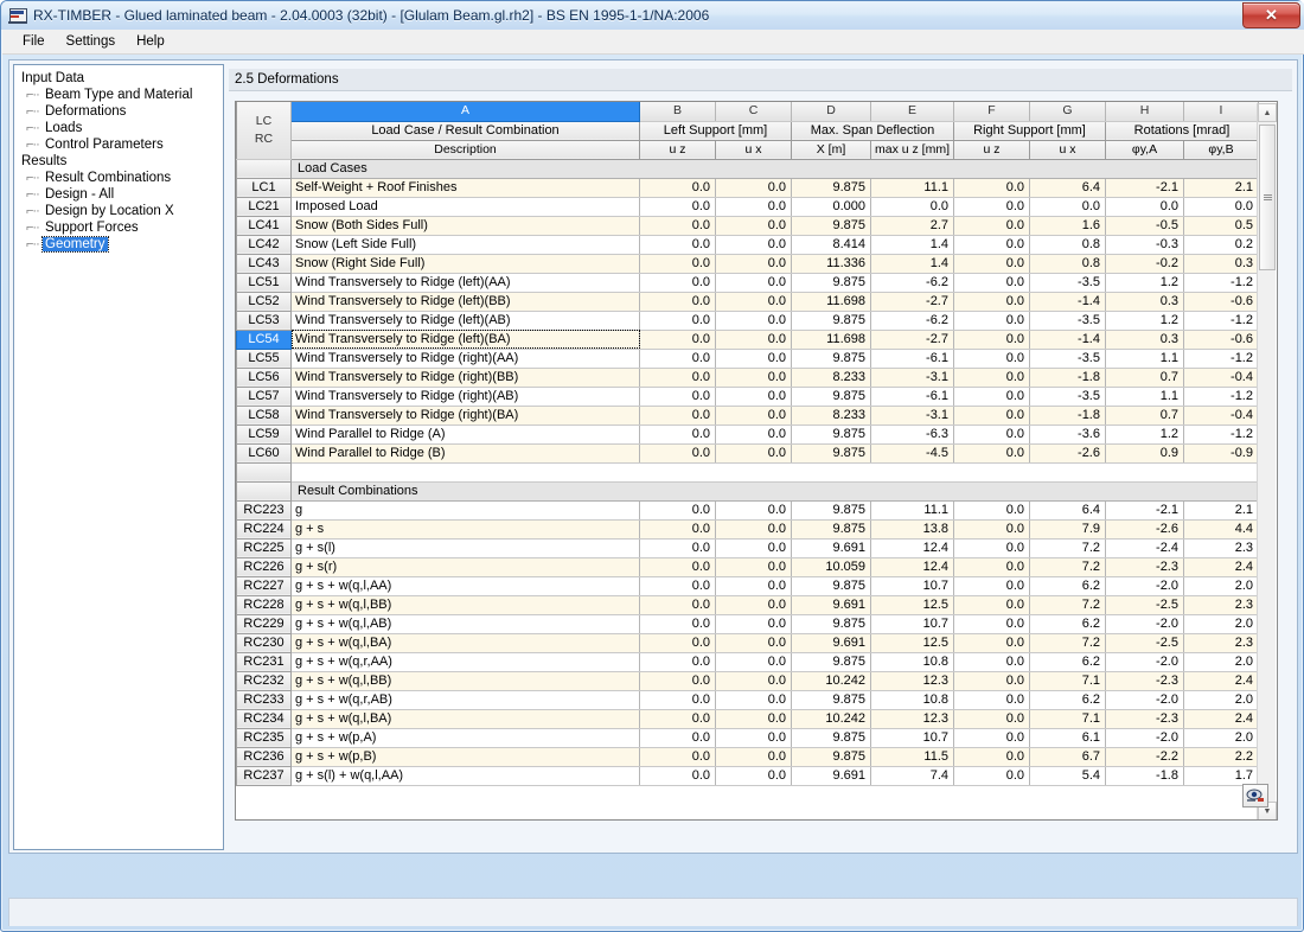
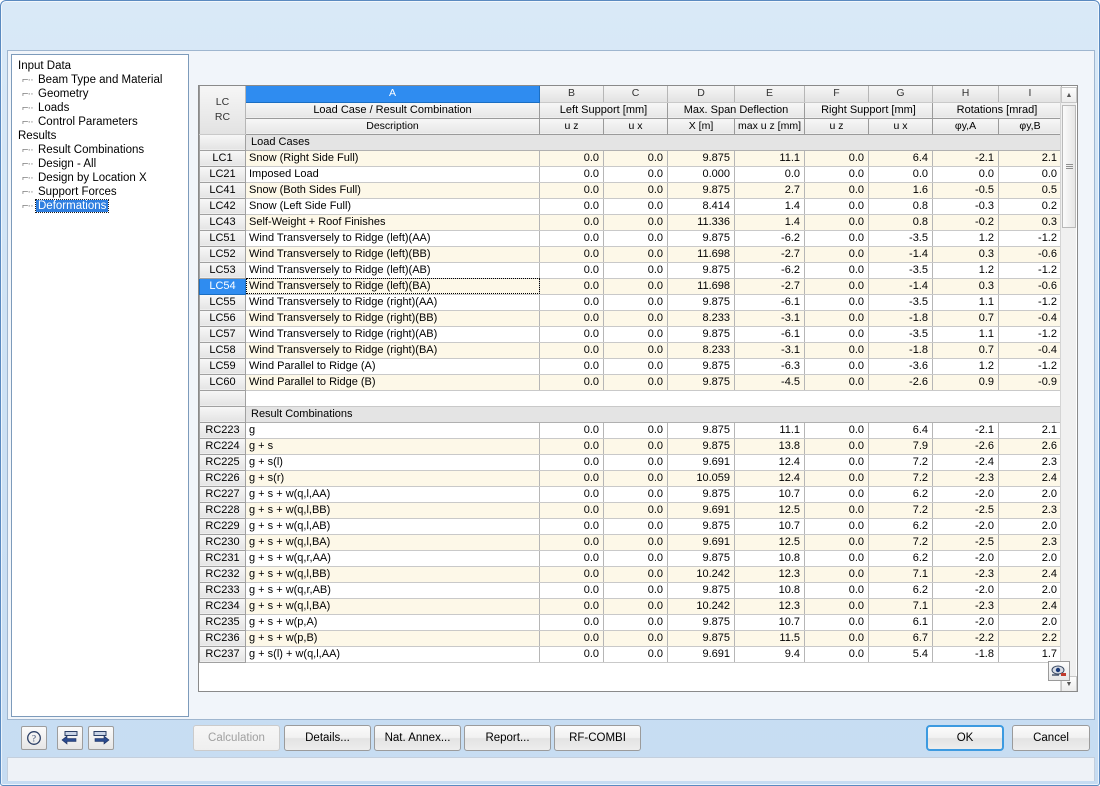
- RX-TIMBER - Glued laminated beam - 2.04.0003 (32bit) - [Glulam Beam.gl.rh2] - BS EN 1995-1-1/NA:2006
- ✕
- File
- Settings
- Help
  Input Data
  ⌐··
  Beam Type and Material
  ⌐··
- Deformations
+ Geometry
  ⌐··
  Loads
  ⌐··
  Control Parameters
  Results
  ⌐··
  Result Combinations
  ⌐··
  Design - All
  ⌐··
  Design by Location X
  ⌐··
  Support Forces
  ⌐··
- Geometry
+ Deformations
- 2.5 Deformations
  LCRC	A	B	C	D	E	F	G	H	I
  Load Case / Result Combination	Left Support [mm]	Max. Span Deflection	Right Support [mm]	Rotations [mrad]
  Description	u z	u x	X [m]	max u z [mm]	u z	u x	φy,A	φy,B
  	Load Cases
- LC1	Self-Weight + Roof Finishes	0.0	0.0	9.875	11.1	0.0	6.4	-2.1	2.1
+ LC1	Snow (Right Side Full)	0.0	0.0	9.875	11.1	0.0	6.4	-2.1	2.1
  LC21	Imposed Load	0.0	0.0	0.000	0.0	0.0	0.0	0.0	0.0
  LC41	Snow (Both Sides Full)	0.0	0.0	9.875	2.7	0.0	1.6	-0.5	0.5
  LC42	Snow (Left Side Full)	0.0	0.0	8.414	1.4	0.0	0.8	-0.3	0.2
- LC43	Snow (Right Side Full)	0.0	0.0	11.336	1.4	0.0	0.8	-0.2	0.3
+ LC43	Self-Weight + Roof Finishes	0.0	0.0	11.336	1.4	0.0	0.8	-0.2	0.3
  LC51	Wind Transversely to Ridge (left)(AA)	0.0	0.0	9.875	-6.2	0.0	-3.5	1.2	-1.2
  LC52	Wind Transversely to Ridge (left)(BB)	0.0	0.0	11.698	-2.7	0.0	-1.4	0.3	-0.6
  LC53	Wind Transversely to Ridge (left)(AB)	0.0	0.0	9.875	-6.2	0.0	-3.5	1.2	-1.2
  LC54	Wind Transversely to Ridge (left)(BA)	0.0	0.0	11.698	-2.7	0.0	-1.4	0.3	-0.6
  LC55	Wind Transversely to Ridge (right)(AA)	0.0	0.0	9.875	-6.1	0.0	-3.5	1.1	-1.2
  LC56	Wind Transversely to Ridge (right)(BB)	0.0	0.0	8.233	-3.1	0.0	-1.8	0.7	-0.4
  LC57	Wind Transversely to Ridge (right)(AB)	0.0	0.0	9.875	-6.1	0.0	-3.5	1.1	-1.2
  LC58	Wind Transversely to Ridge (right)(BA)	0.0	0.0	8.233	-3.1	0.0	-1.8	0.7	-0.4
  LC59	Wind Parallel to Ridge (A)	0.0	0.0	9.875	-6.3	0.0	-3.6	1.2	-1.2
  LC60	Wind Parallel to Ridge (B)	0.0	0.0	9.875	-4.5	0.0	-2.6	0.9	-0.9
  	Result Combinations
  RC223	g	0.0	0.0	9.875	11.1	0.0	6.4	-2.1	2.1
- RC224	g + s	0.0	0.0	9.875	13.8	0.0	7.9	-2.6	4.4
+ RC224	g + s	0.0	0.0	9.875	13.8	0.0	7.9	-2.6	2.6
  RC225	g + s(l)	0.0	0.0	9.691	12.4	0.0	7.2	-2.4	2.3
  RC226	g + s(r)	0.0	0.0	10.059	12.4	0.0	7.2	-2.3	2.4
  RC227	g + s + w(q,l,AA)	0.0	0.0	9.875	10.7	0.0	6.2	-2.0	2.0
  RC228	g + s + w(q,l,BB)	0.0	0.0	9.691	12.5	0.0	7.2	-2.5	2.3
  RC229	g + s + w(q,l,AB)	0.0	0.0	9.875	10.7	0.0	6.2	-2.0	2.0
  RC230	g + s + w(q,l,BA)	0.0	0.0	9.691	12.5	0.0	7.2	-2.5	2.3
  RC231	g + s + w(q,r,AA)	0.0	0.0	9.875	10.8	0.0	6.2	-2.0	2.0
  RC232	g + s + w(q,l,BB)	0.0	0.0	10.242	12.3	0.0	7.1	-2.3	2.4
  RC233	g + s + w(q,r,AB)	0.0	0.0	9.875	10.8	0.0	6.2	-2.0	2.0
  RC234	g + s + w(q,l,BA)	0.0	0.0	10.242	12.3	0.0	7.1	-2.3	2.4
  RC235	g + s + w(p,A)	0.0	0.0	9.875	10.7	0.0	6.1	-2.0	2.0
  RC236	g + s + w(p,B)	0.0	0.0	9.875	11.5	0.0	6.7	-2.2	2.2
- RC237	g + s(l) + w(q,l,AA)	0.0	0.0	9.691	7.4	0.0	5.4	-1.8	1.7
+ RC237	g + s(l) + w(q,l,AA)	0.0	0.0	9.691	9.4	0.0	5.4	-1.8	1.7
+ ?
+ Calculation
+ Details...
+ Nat. Annex...
+ Report...
+ RF-COMBI
+ OK
+ Cancel
